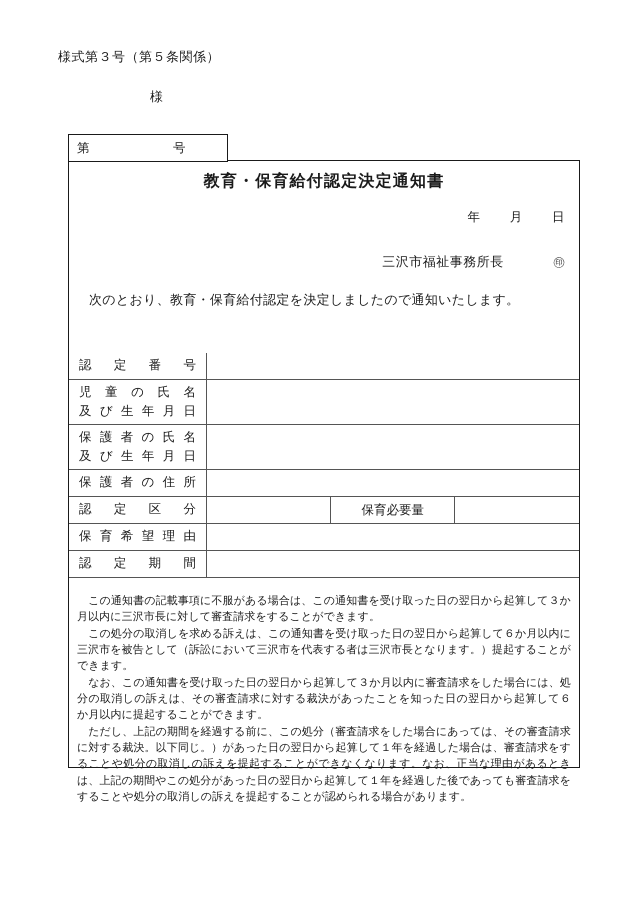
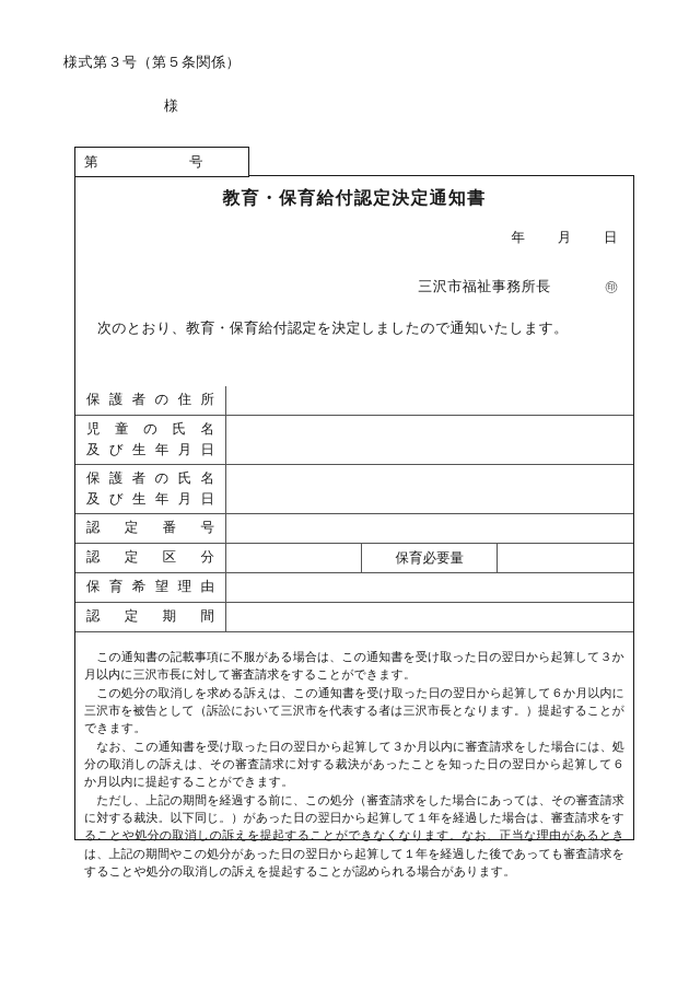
  様式第３号（第５条関係）
  様
  第
  号
  教育・保育給付認定決定通知書
  年 月 日
  三沢市福祉事務所長 ㊞
  次のとおり、教育・保育給付認定を決定しましたので通知いたします。
- 認定番号
+ 保護者の住所
  児童の氏名 及び生年月日
  保護者の氏名 及び生年月日
- 保護者の住所
+ 認定番号
  認定区分		保育必要量
  保育希望理由
  認定期間
  この通知書の記載事項に不服がある場合は、この通知書を受け取った日の翌日から起算して３か月以内に三沢市長に対して審査請求をすることができます。
  この処分の取消しを求める訴えは、この通知書を受け取った日の翌日から起算して６か月以内に三沢市を被告として（訴訟において三沢市を代表する者は三沢市長となります。）提起することができます。
  なお、この通知書を受け取った日の翌日から起算して３か月以内に審査請求をした場合には、処分の取消しの訴えは、その審査請求に対する裁決があったことを知った日の翌日から起算して６か月以内に提起することができます。
  ただし、上記の期間を経過する前に、この処分（審査請求をした場合にあっては、その審査請求に対する裁決。以下同じ。）があった日の翌日から起算して１年を経過した場合は、審査請求をすることや処分の取消しの訴えを提起することができなくなります。なお、正当な理由があるときは、上記の期間やこの処分があった日の翌日から起算して１年を経過した後であっても審査請求をすることや処分の取消しの訴えを提起することが認められる場合があります。
